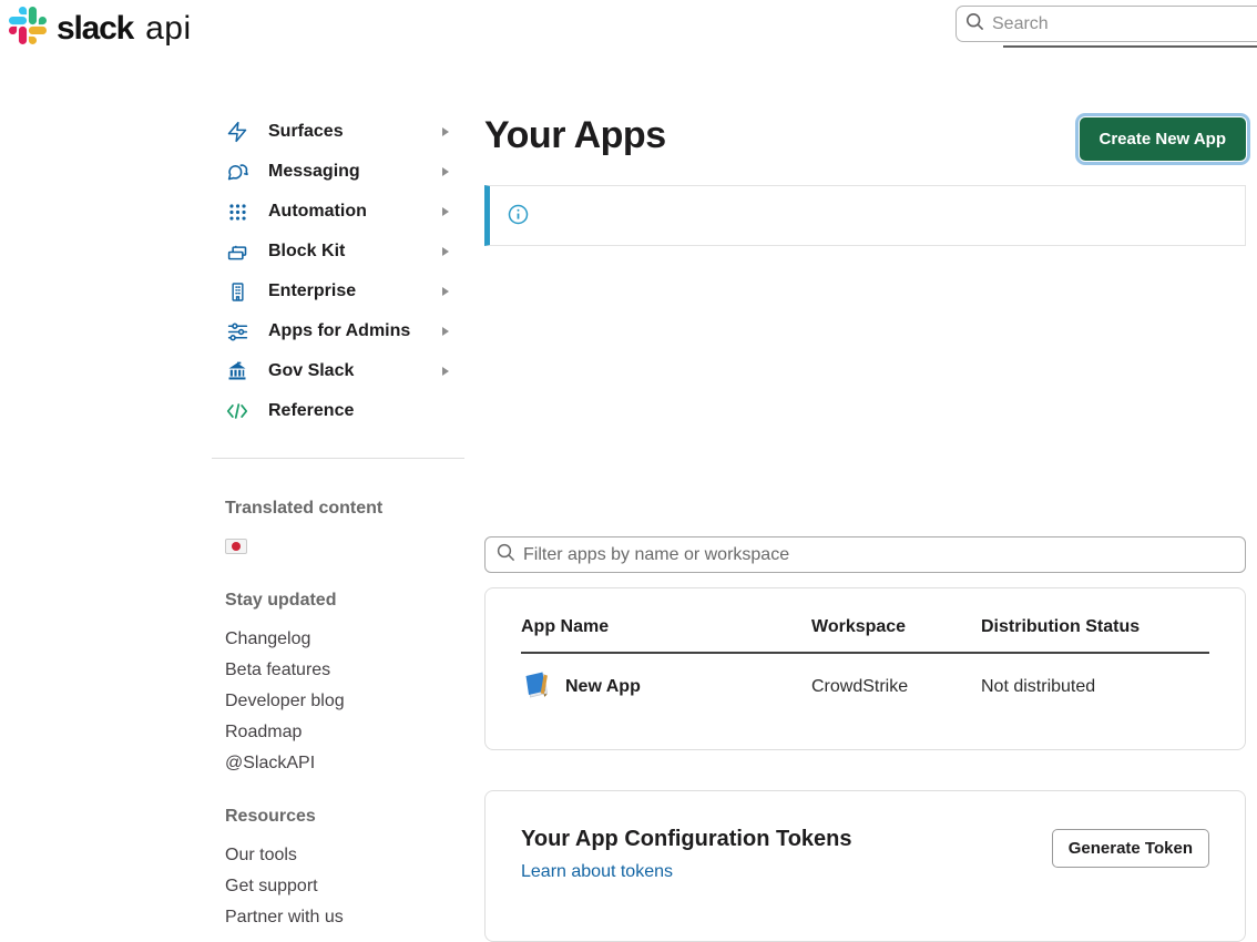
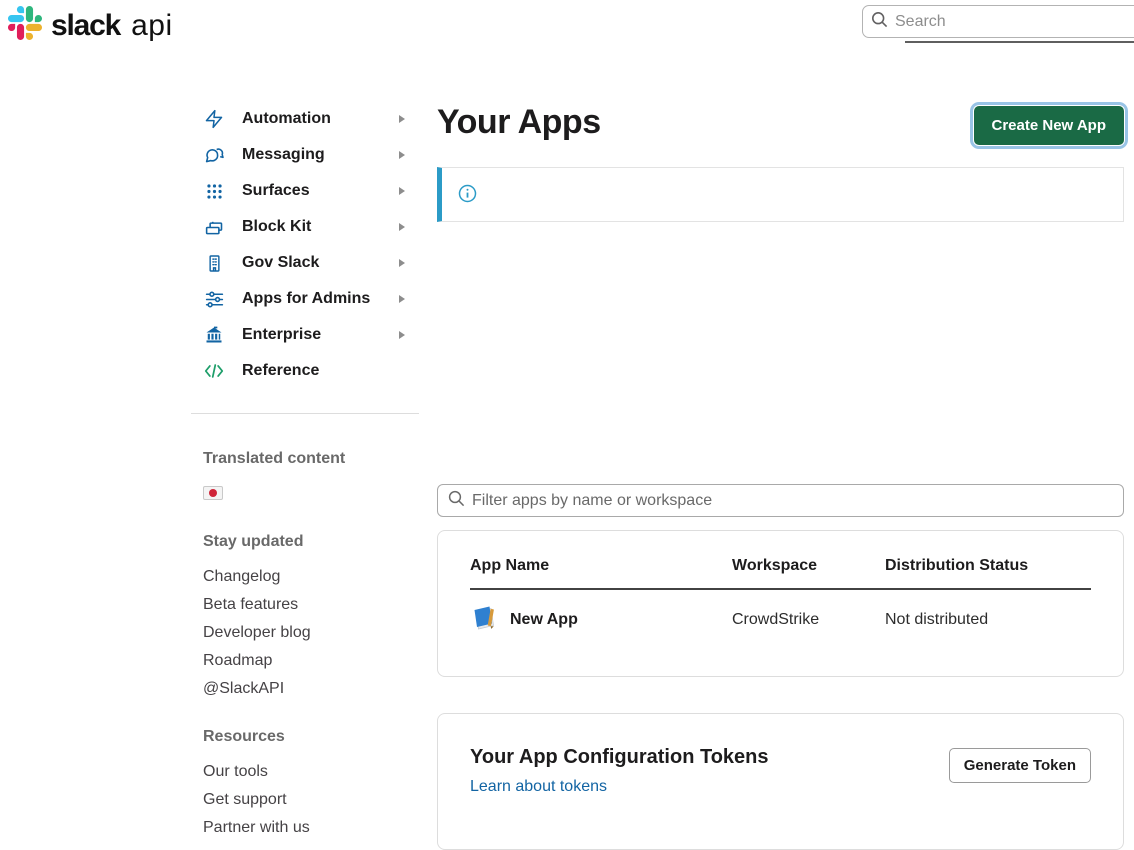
  slack
  api
  Search
- Surfaces
+ Automation
  Messaging
- Automation
+ Surfaces
  Block Kit
- Enterprise
+ Gov Slack
  Apps for Admins
- Gov Slack
+ Enterprise
  Reference
  Translated content
  Stay updated
  Changelog
  Beta features
  Developer blog
  Roadmap
  @SlackAPI
  Resources
  Our tools
  Get support
  Partner with us
  Your Apps
  Create New App
  Filter apps by name or workspace
  App Name
  Workspace
  Distribution Status
  New App
  CrowdStrike
  Not distributed
  Your App Configuration Tokens
  Learn about tokens
  Generate Token
